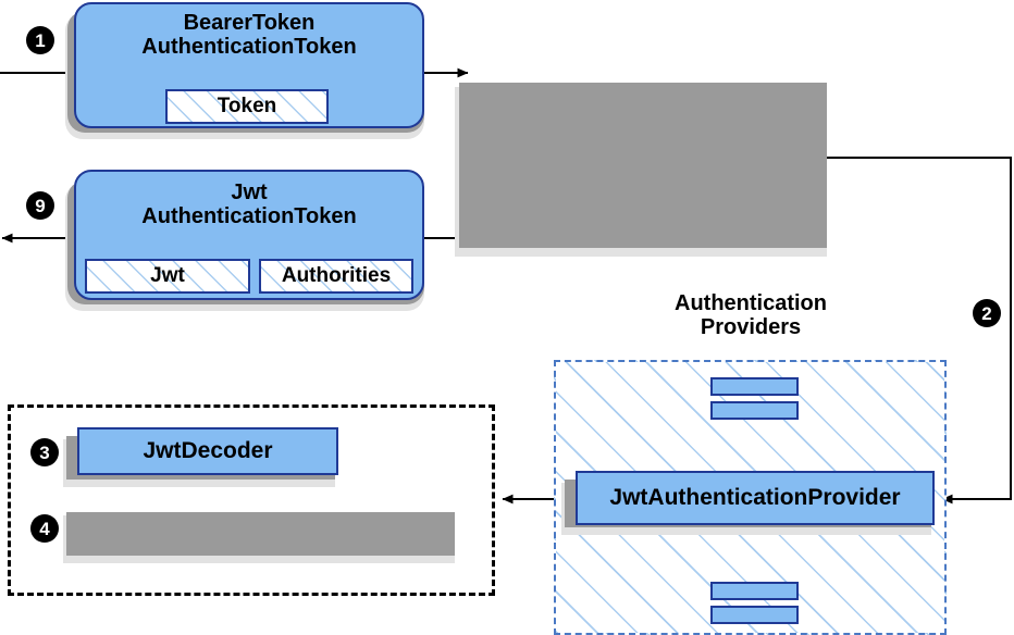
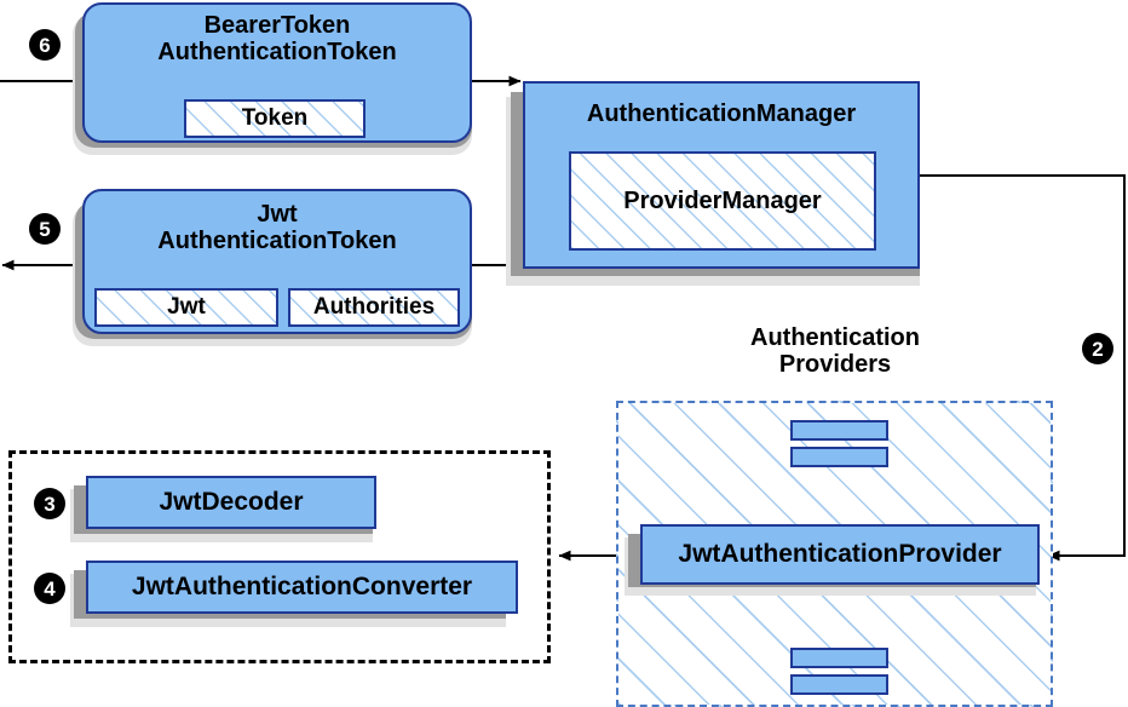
  Authentication
  Providers
  BearerToken
  AuthenticationToken
  Token
- 1
+ 6
  Jwt
  AuthenticationToken
  Jwt
  Authorities
- 9
+ 5
+ AuthenticationManager
+ ProviderManager
  2
  JwtAuthenticationProvider
  JwtDecoder
  3
+ JwtAuthenticationConverter
  4
